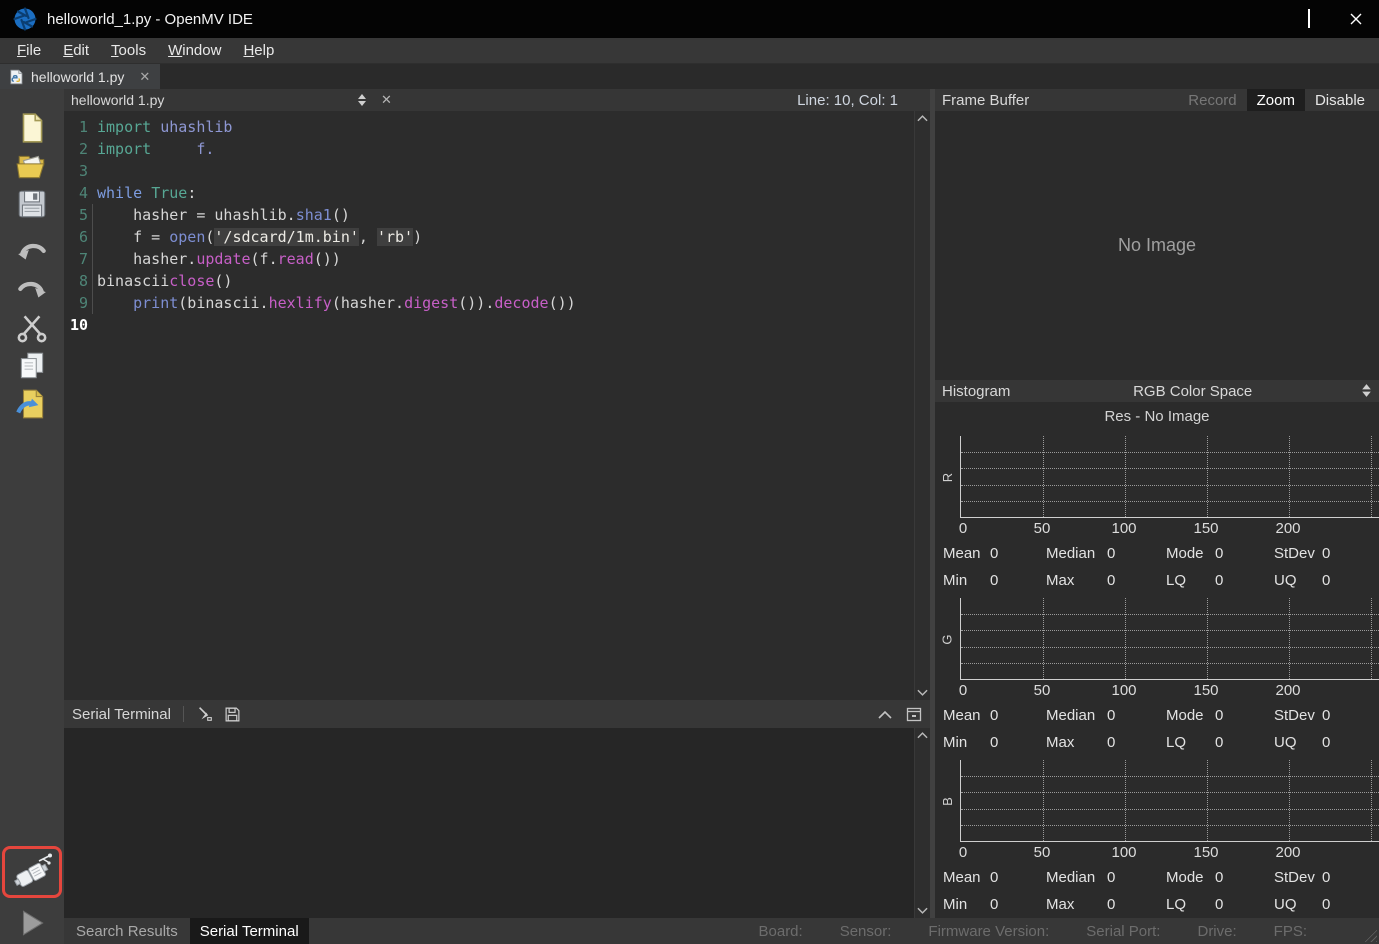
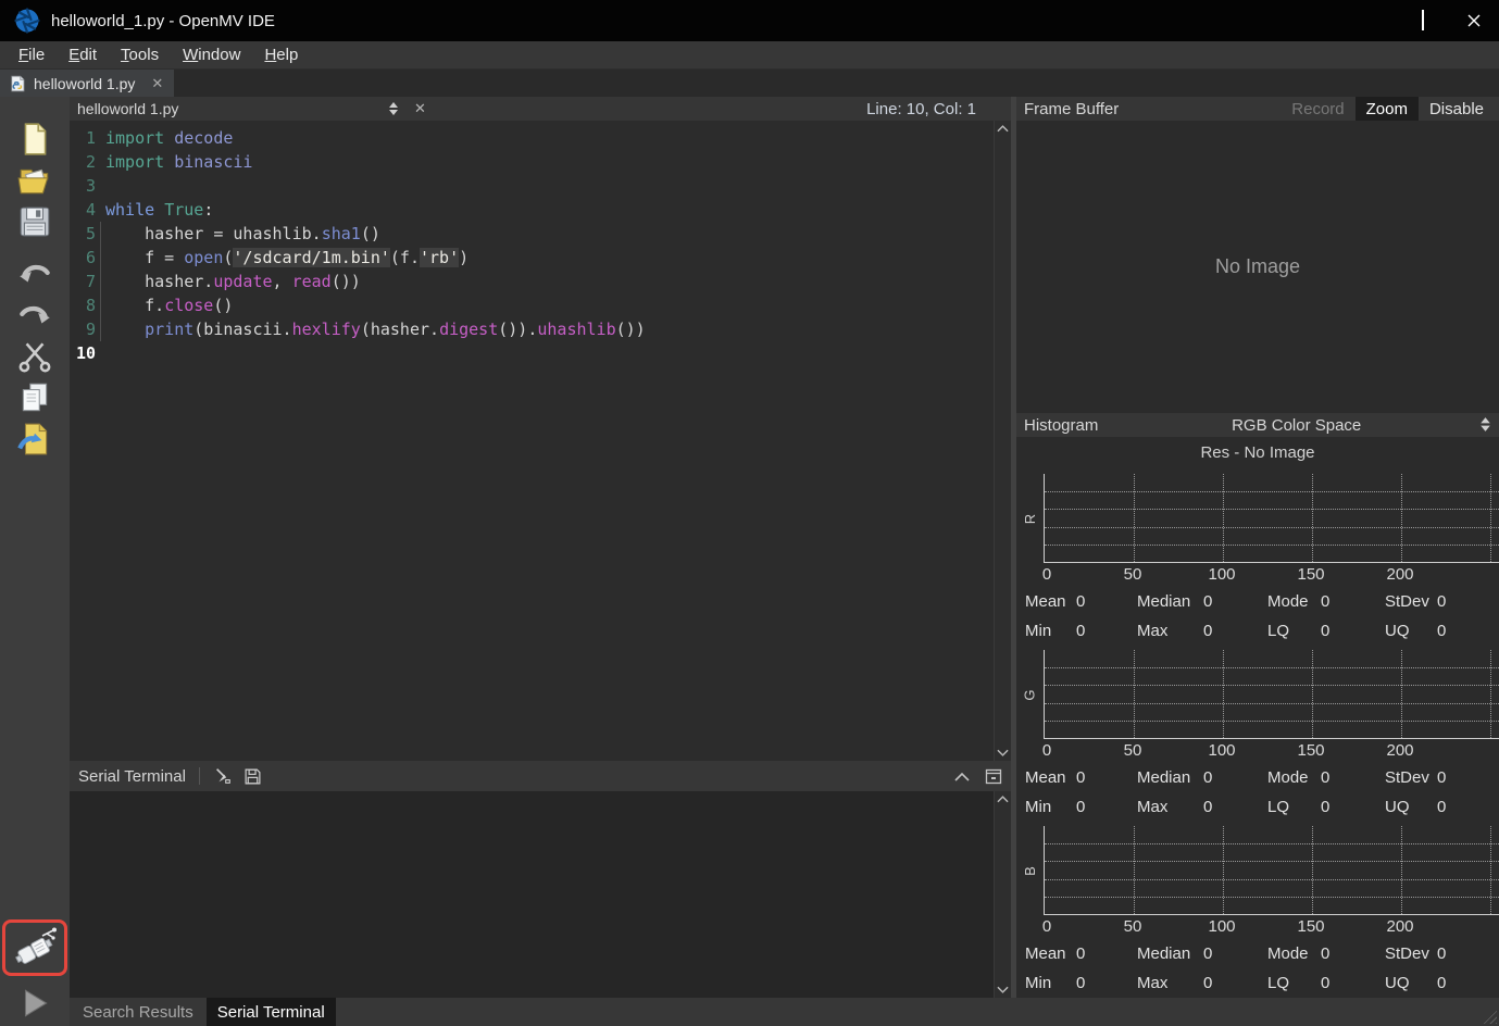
  helloworld_1.py - OpenMV IDE
  File
  Edit
  Tools
  Window
  Help
  helloworld 1.py
  ✕
  helloworld 1.py
  ✕
  Line: 10, Col: 1
  1
- import uhashlib
+ import decode
  2
- import f.
+ import binascii
  3
  4
  while True:
  5
  hasher = uhashlib.sha1()
  6
- f = open('/sdcard/1m.bin', 'rb')
+ f = open('/sdcard/1m.bin'(f.'rb')
  7
- hasher.update(f.read())
+ hasher.update, read())
  8
- binasciiclose()
+ f.close()
  9
- print(binascii.hexlify(hasher.digest()).decode())
+ print(binascii.hexlify(hasher.digest()).uhashlib())
  10
  Serial Terminal
  Frame Buffer
  Record
  Zoom
  Disable
  No Image
  Histogram
  RGB Color Space
  Res - No Image
  0
  50
  100
  150
  200
  Mean 0
  Median 0
  Mode 0
  StDev 0
  Min 0
  Max 0
  LQ 0
  UQ 0
  0
  50
  100
  150
  200
  Mean 0
  Median 0
  Mode 0
  StDev 0
  Min 0
  Max 0
  LQ 0
  UQ 0
  0
  50
  100
  150
  200
  Mean 0
  Median 0
  Mode 0
  StDev 0
  Min 0
  Max 0
  LQ 0
  UQ 0
  Search Results
  Serial Terminal
- Board:
- Sensor:
- Firmware Version:
- Serial Port:
- Drive:
- FPS:
